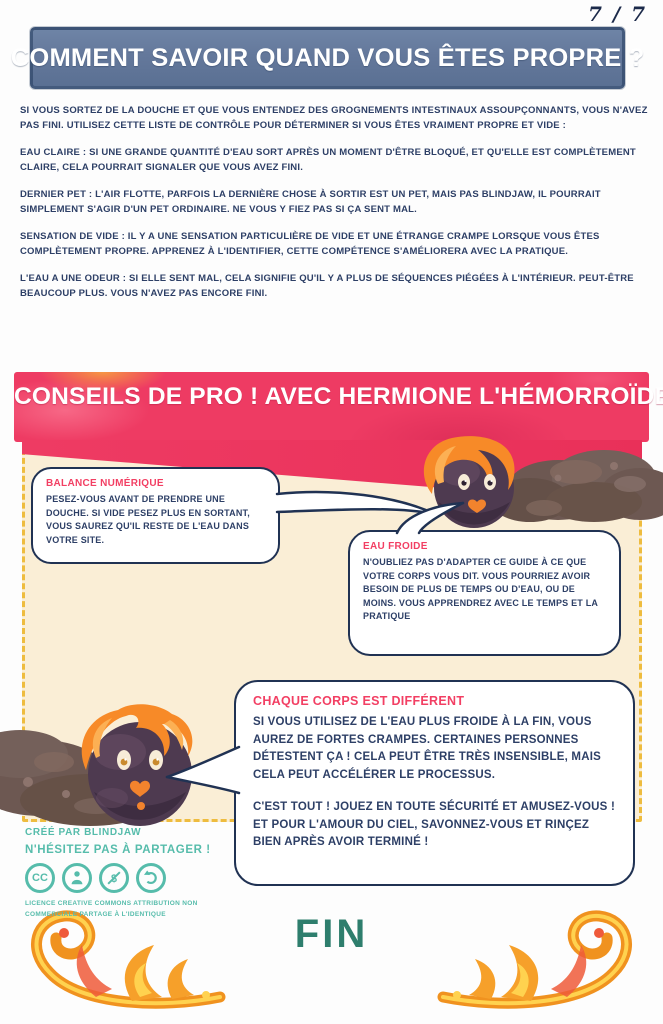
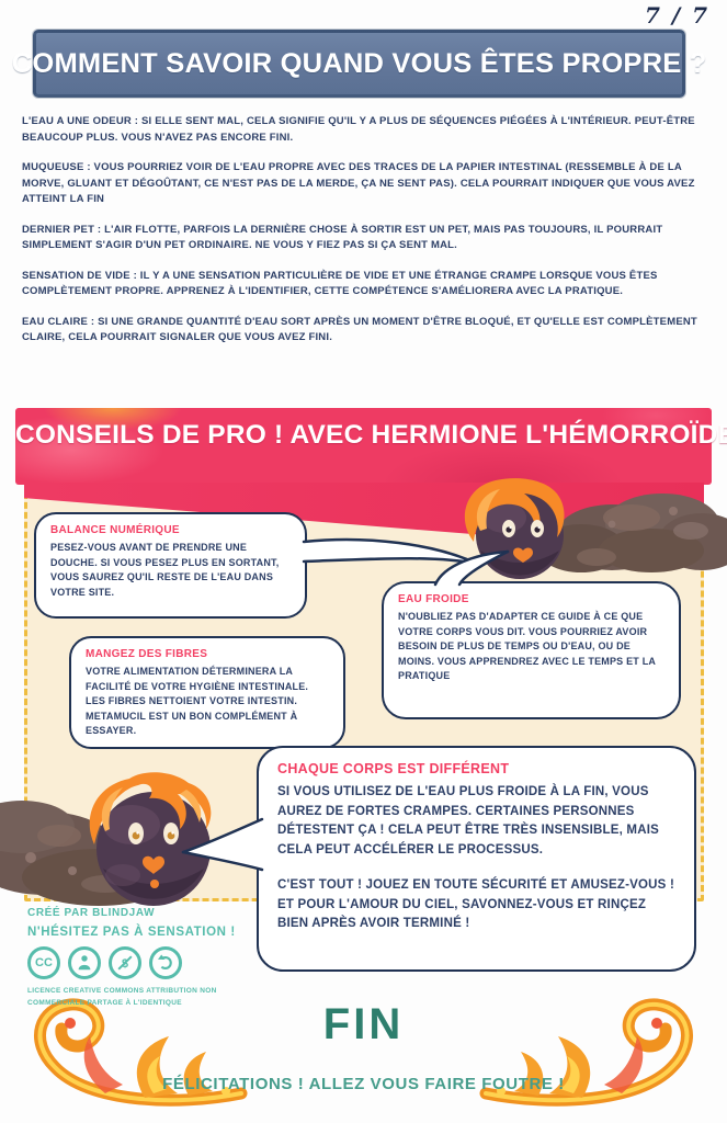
  7 / 7
  COMMENT SAVOIR QUAND VOUS ÊTES PROPRE ?
- SI VOUS SORTEZ DE LA DOUCHE ET QUE VOUS ENTENDEZ DES GROGNEMENTS INTESTINAUX ASSOUPÇONNANTS, VOUS N'AVEZ PAS FINI. UTILISEZ CETTE LISTE DE CONTRÔLE POUR DÉTERMINER SI VOUS ÊTES VRAIMENT PROPRE ET VIDE :
- EAU CLAIRE : SI UNE GRANDE QUANTITÉ D'EAU SORT APRÈS UN MOMENT D'ÊTRE BLOQUÉ, ET QU'ELLE EST COMPLÈTEMENT CLAIRE, CELA POURRAIT SIGNALER QUE VOUS AVEZ FINI.
+ L'EAU A UNE ODEUR : SI ELLE SENT MAL, CELA SIGNIFIE QU'IL Y A PLUS DE SÉQUENCES PIÉGÉES À L'INTÉRIEUR. PEUT-ÊTRE BEAUCOUP PLUS. VOUS N'AVEZ PAS ENCORE FINI.
+ MUQUEUSE : VOUS POURRIEZ VOIR DE L'EAU PROPRE AVEC DES TRACES DE LA PAPIER INTESTINAL (RESSEMBLE À DE LA MORVE, GLUANT ET DÉGOÛTANT, CE N'EST PAS DE LA MERDE, ÇA NE SENT PAS). CELA POURRAIT INDIQUER QUE VOUS AVEZ ATTEINT LA FIN
- DERNIER PET : L'AIR FLOTTE, PARFOIS LA DERNIÈRE CHOSE À SORTIR EST UN PET, MAIS PAS BLINDJAW, IL POURRAIT SIMPLEMENT S'AGIR D'UN PET ORDINAIRE. NE VOUS Y FIEZ PAS SI ÇA SENT MAL.
+ DERNIER PET : L'AIR FLOTTE, PARFOIS LA DERNIÈRE CHOSE À SORTIR EST UN PET, MAIS PAS TOUJOURS, IL POURRAIT SIMPLEMENT S'AGIR D'UN PET ORDINAIRE. NE VOUS Y FIEZ PAS SI ÇA SENT MAL.
  SENSATION DE VIDE : IL Y A UNE SENSATION PARTICULIÈRE DE VIDE ET UNE ÉTRANGE CRAMPE LORSQUE VOUS ÊTES COMPLÈTEMENT PROPRE. APPRENEZ À L'IDENTIFIER, CETTE COMPÉTENCE S'AMÉLIORERA AVEC LA PRATIQUE.
- L'EAU A UNE ODEUR : SI ELLE SENT MAL, CELA SIGNIFIE QU'IL Y A PLUS DE SÉQUENCES PIÉGÉES À L'INTÉRIEUR. PEUT-ÊTRE BEAUCOUP PLUS. VOUS N'AVEZ PAS ENCORE FINI.
+ EAU CLAIRE : SI UNE GRANDE QUANTITÉ D'EAU SORT APRÈS UN MOMENT D'ÊTRE BLOQUÉ, ET QU'ELLE EST COMPLÈTEMENT CLAIRE, CELA POURRAIT SIGNALER QUE VOUS AVEZ FINI.
  CONSEILS DE PRO ! AVEC HERMIONE L'HÉMORROÏD
  BALANCE NUMÉRIQUE
- PESEZ-VOUS AVANT DE PRENDRE UNE DOUCHE. SI VIDE PESEZ PLUS EN SORTANT, VOUS SAUREZ QU'IL RESTE DE L'EAU DANS VOTRE SITE.
+ PESEZ-VOUS AVANT DE PRENDRE UNE DOUCHE. SI VOUS PESEZ PLUS EN SORTANT, VOUS SAUREZ QU'IL RESTE DE L'EAU DANS VOTRE SITE.
  EAU FROIDE
  N'OUBLIEZ PAS D'ADAPTER CE GUIDE À CE QUE VOTRE CORPS VOUS DIT. VOUS POURRIEZ AVOIR BESOIN DE PLUS DE TEMPS OU D'EAU, OU DE MOINS. VOUS APPRENDREZ AVEC LE TEMPS ET LA PRATIQUE
+ MANGEZ DES FIBRES
+ VOTRE ALIMENTATION DÉTERMINERA LA FACILITÉ DE VOTRE HYGIÈNE INTESTINALE. LES FIBRES NETTOIENT VOTRE INTESTIN. METAMUCIL EST UN BON COMPLÉMENT À ESSAYER.
  CHAQUE CORPS EST DIFFÉRENT
  SI VOUS UTILISEZ DE L'EAU PLUS FROIDE À LA FIN, VOUS AUREZ DE FORTES CRAMPES. CERTAINES PERSONNES DÉTESTENT ÇA ! CELA PEUT ÊTRE TRÈS INSENSIBLE, MAIS CELA PEUT ACCÉLÉRER LE PROCESSUS.
  C'EST TOUT ! JOUEZ EN TOUTE SÉCURITÉ ET AMUSEZ-VOUS ! ET POUR L'AMOUR DU CIEL, SAVONNEZ-VOUS ET RINÇEZ BIEN APRÈS AVOIR TERMINÉ !
  CRÉÉ PAR BLINDJAW
- N'HÉSITEZ PAS À PARTAGER !
+ N'HÉSITEZ PAS À SENSATION !
  CC
  FIN
+ FÉLICITATIONS ! ALLEZ VOUS FAIRE FOUTRE !
